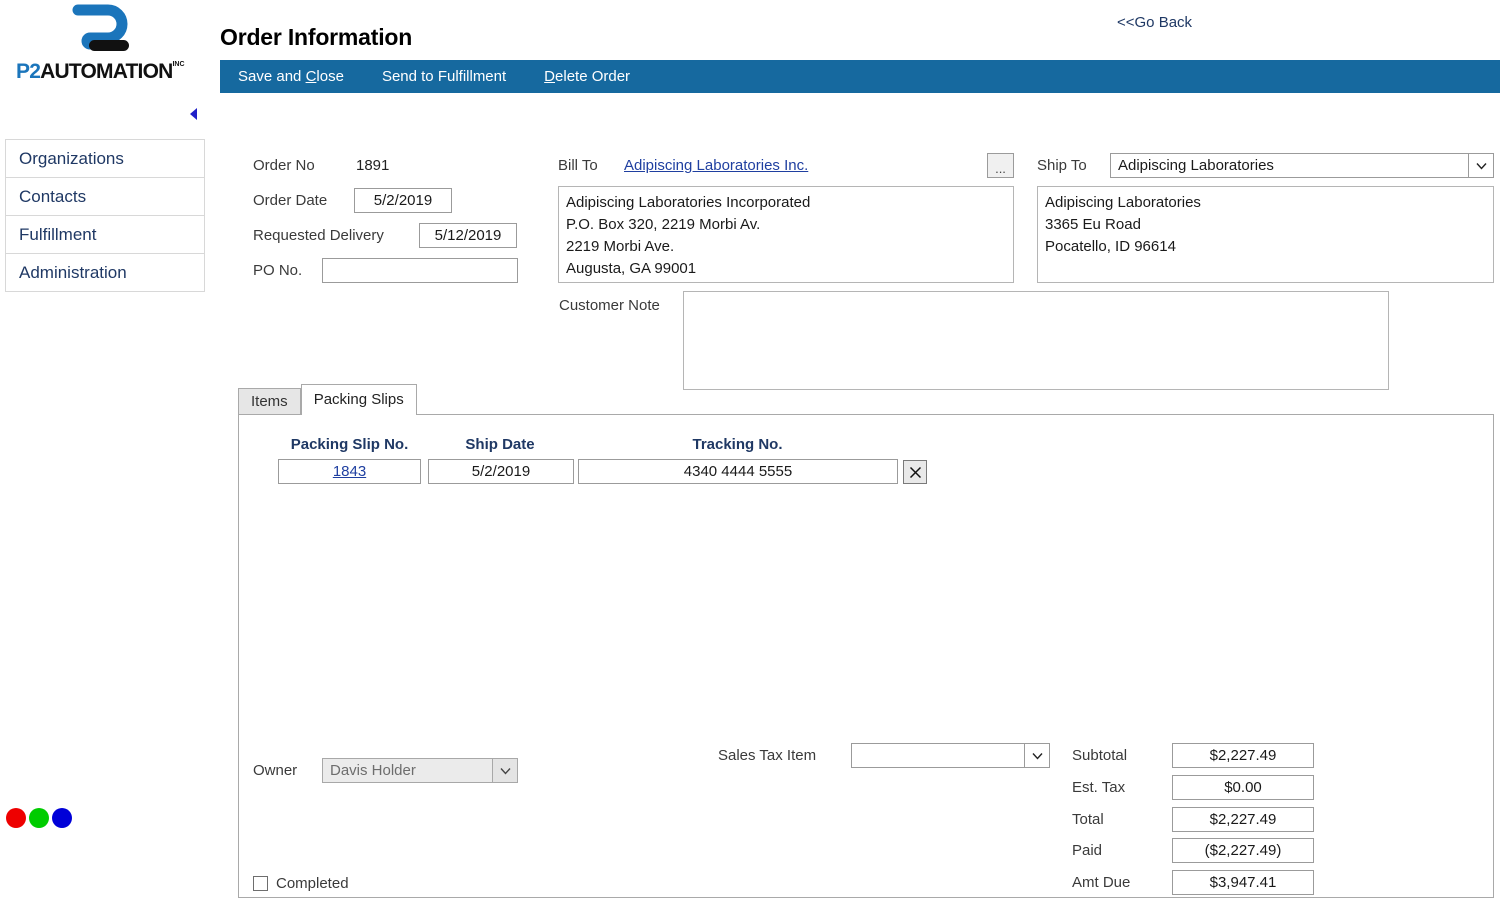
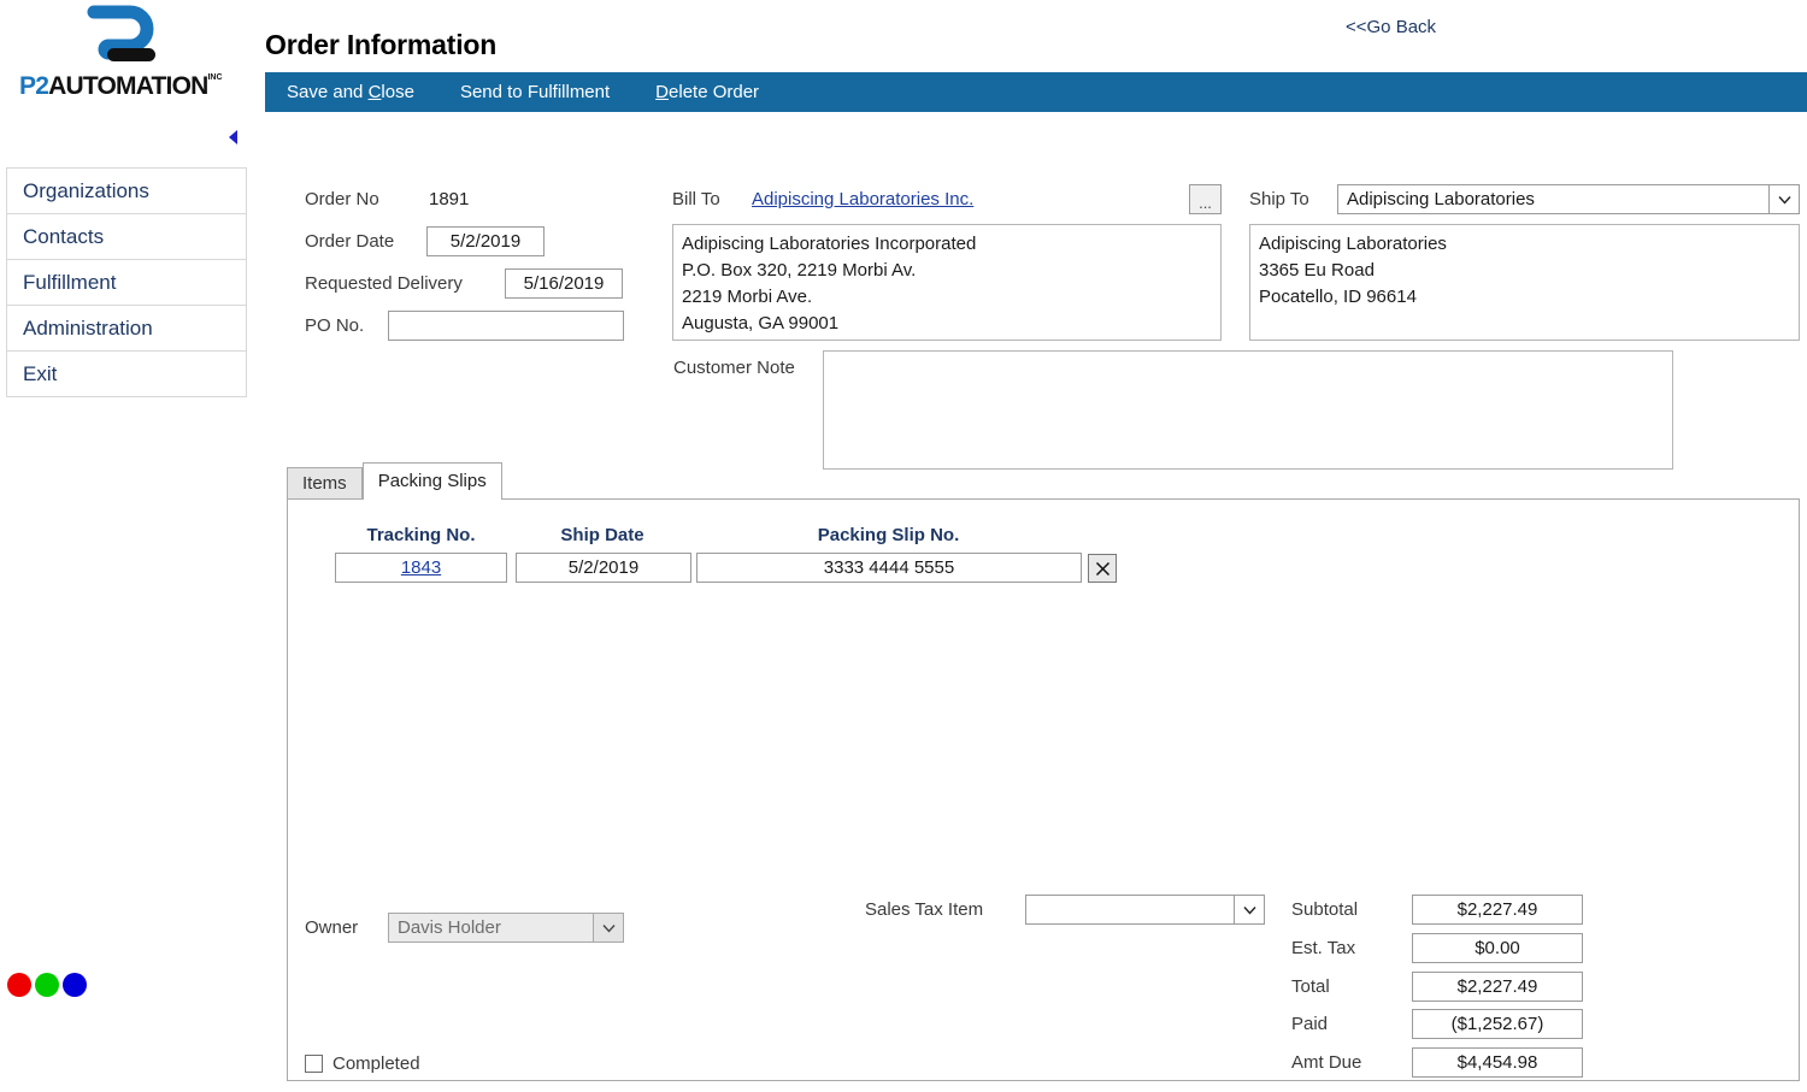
  P2AUTOMATION
  Organizations
  Contacts
  Fulfillment
  Administration
+ Exit
  Order Information
  <<Go Back
  Save and Close
  Send to Fulfillment
  Delete Order
  Order No
  1891
  Order Date
  5/2/2019
  Requested Delivery
- 5/12/2019
+ 5/16/2019
  PO No.
  Bill To
  Adipiscing Laboratories Inc.
  ...
  Adipiscing Laboratories Incorporated
  P.O. Box 320, 2219 Morbi Av.
  2219 Morbi Ave.
  Augusta, GA 99001
  Ship To
  Adipiscing Laboratories
  Adipiscing Laboratories
  3365 Eu Road
  Pocatello, ID 96614
  Customer Note
  Items
  Packing Slips
- Packing Slip No.
+ Tracking No.
  Ship Date
- Tracking No.
+ Packing Slip No.
  1843
  5/2/2019
- 4340 4444 5555
+ 3333 4444 5555
  Owner
  Davis Holder
  Completed
  Sales Tax Item
  Subtotal
  $2,227.49
  Est. Tax
  $0.00
  Total
  $2,227.49
  Paid
- ($2,227.49)
+ ($1,252.67)
  Amt Due
- $3,947.41
+ $4,454.98
